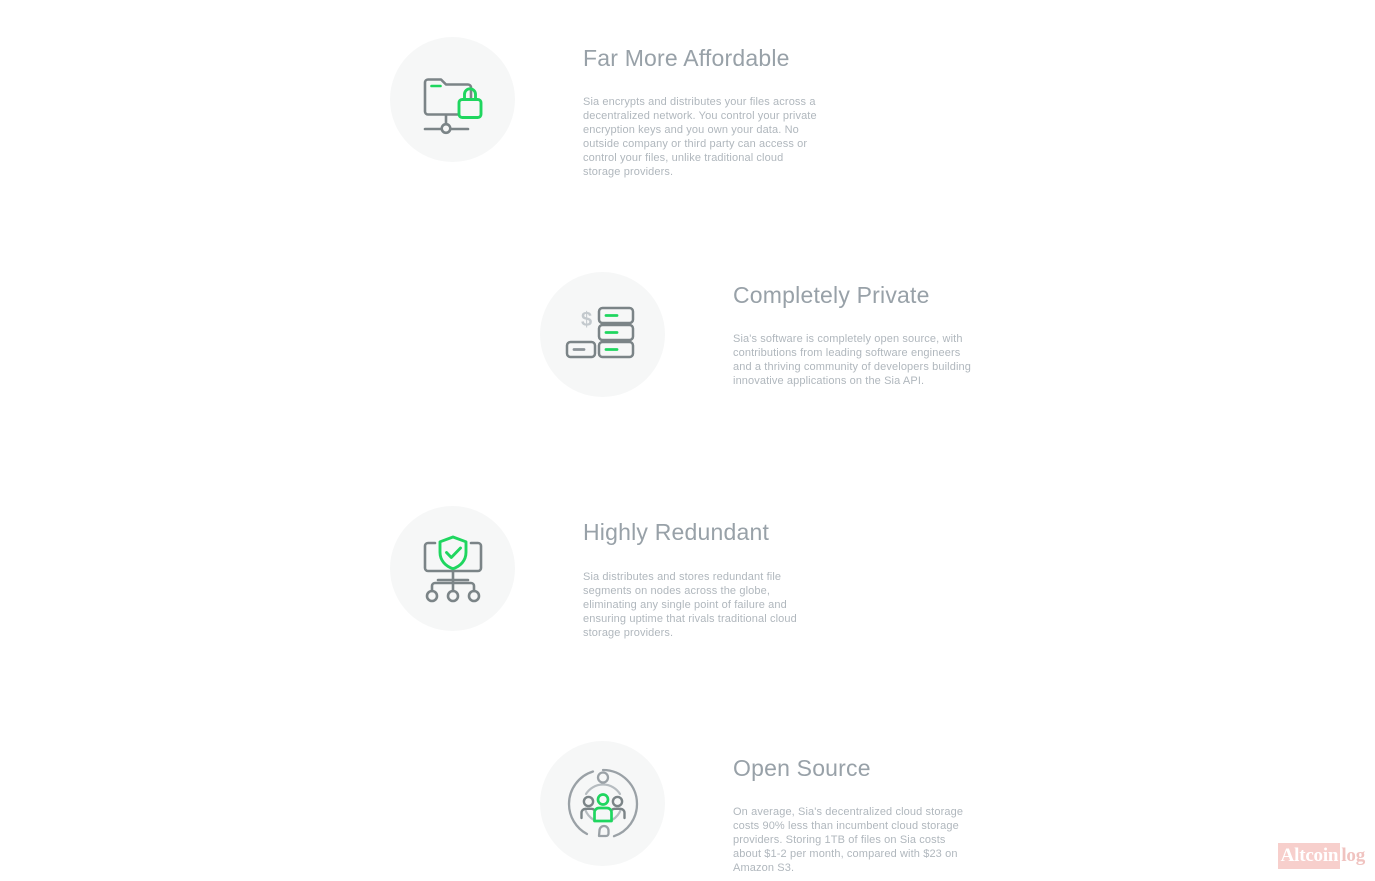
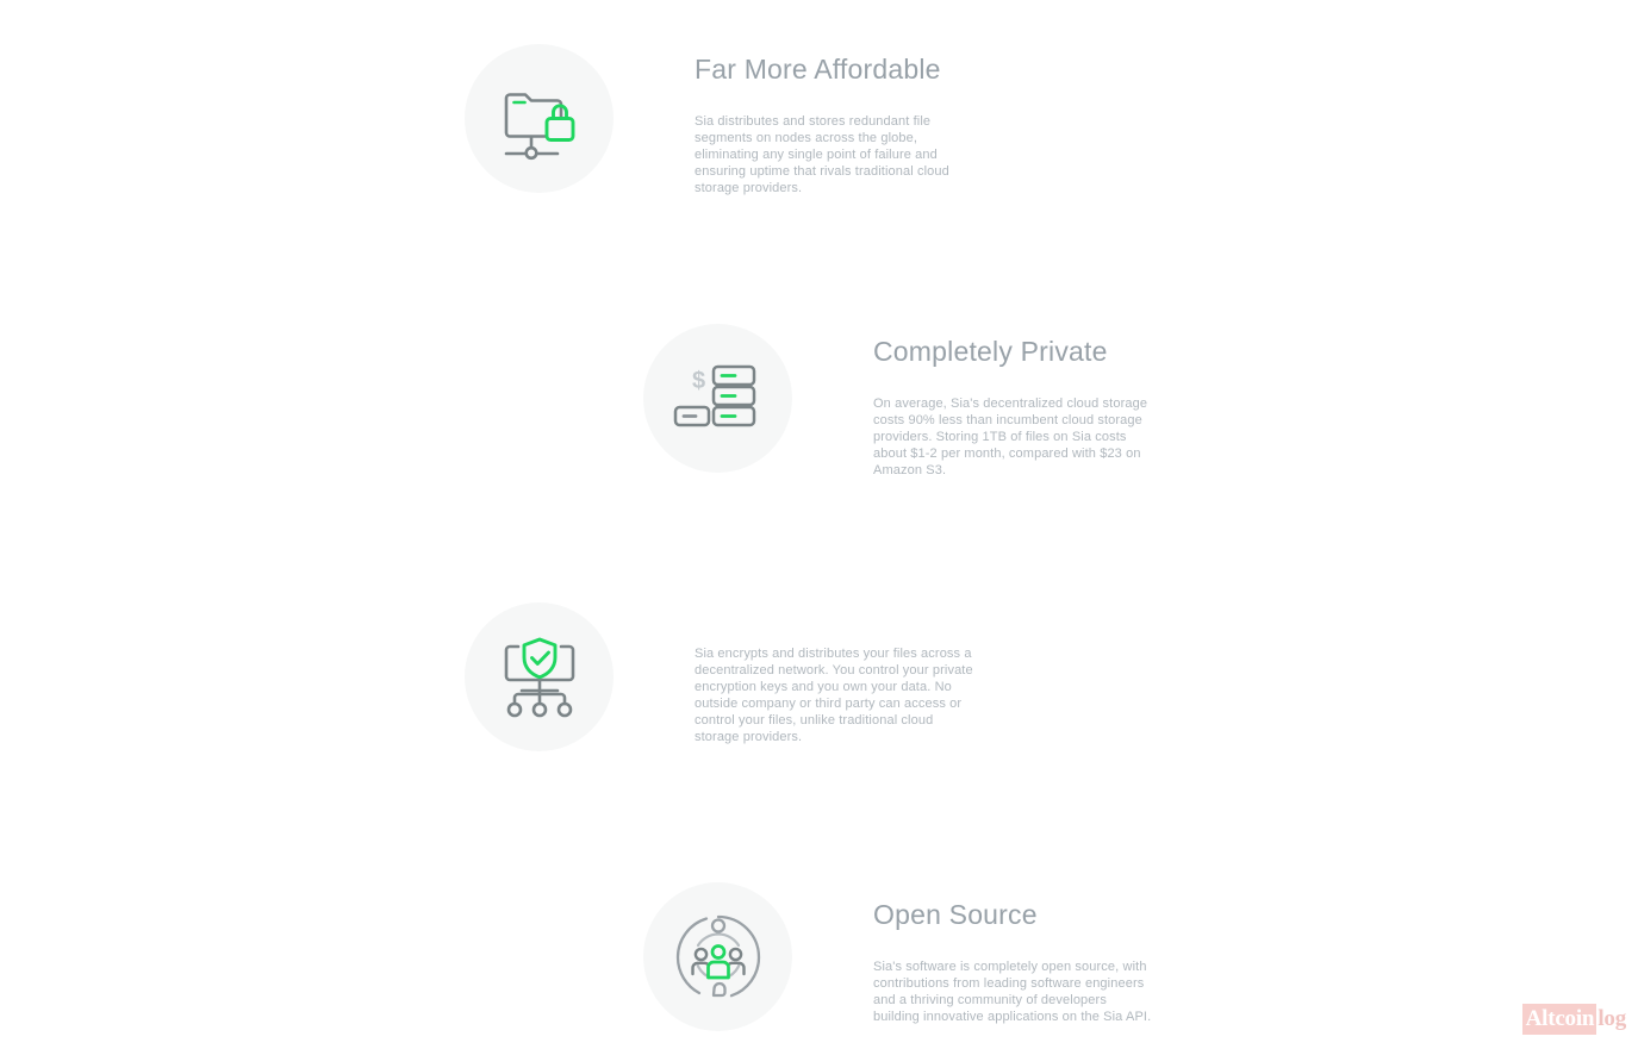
  Far More Affordable
- Sia encrypts and distributes your files across a decentralized network. You control your private encryption keys and you own your data. No outside company or third party can access or control your files, unlike traditional cloud storage providers.
+ Sia distributes and stores redundant file segments on nodes across the globe, eliminating any single point of failure and ensuring uptime that rivals traditional cloud storage providers.
  $
  Completely Private
- Sia's software is completely open source, with contributions from leading software engineers and a thriving community of developers building innovative applications on the Sia API.
+ On average, Sia's decentralized cloud storage costs 90% less than incumbent cloud storage providers. Storing 1TB of files on Sia costs about $1-2 per month, compared with $23 on Amazon S3.
- Highly Redundant
- Sia distributes and stores redundant file segments on nodes across the globe, eliminating any single point of failure and ensuring uptime that rivals traditional cloud storage providers.
+ Sia encrypts and distributes your files across a decentralized network. You control your private encryption keys and you own your data. No outside company or third party can access or control your files, unlike traditional cloud storage providers.
  Open Source
- On average, Sia's decentralized cloud storage costs 90% less than incumbent cloud storage providers. Storing 1TB of files on Sia costs about $1-2 per month, compared with $23 on Amazon S3.
+ Sia's software is completely open source, with contributions from leading software engineers and a thriving community of developers building innovative applications on the Sia API.
  Altcoin
  log
